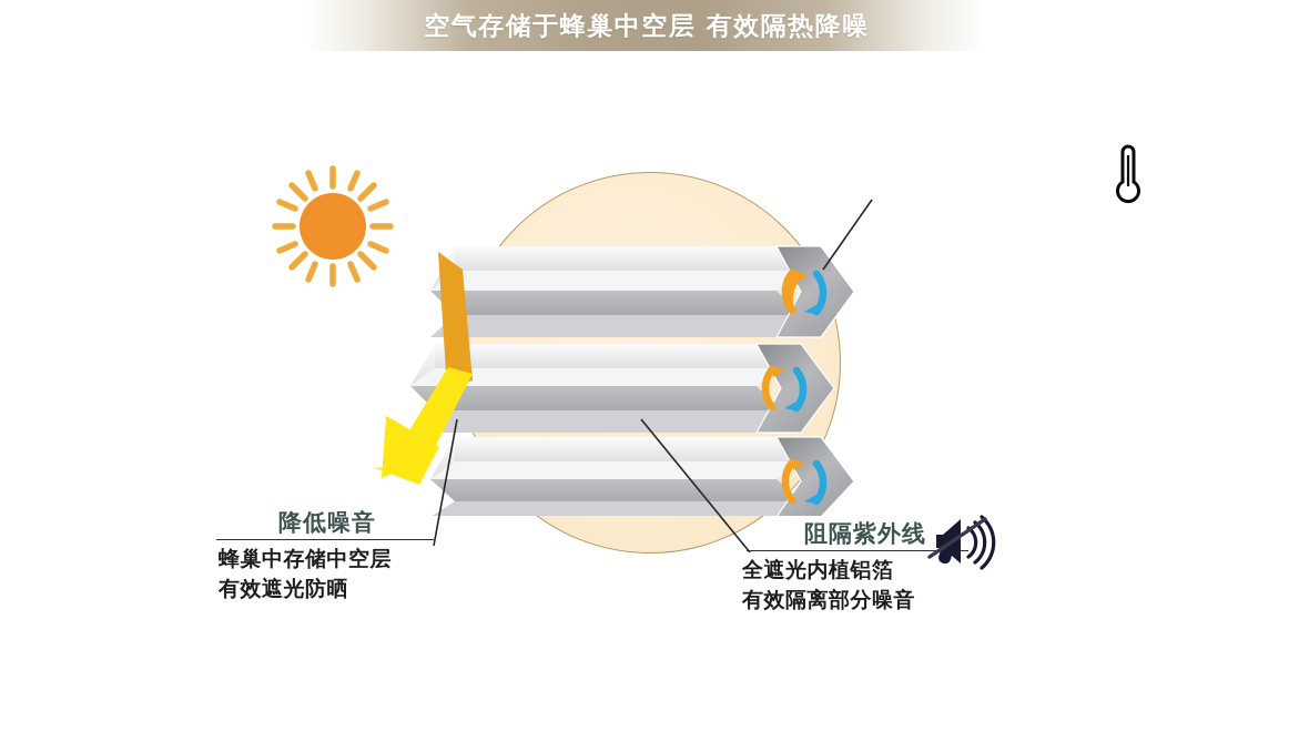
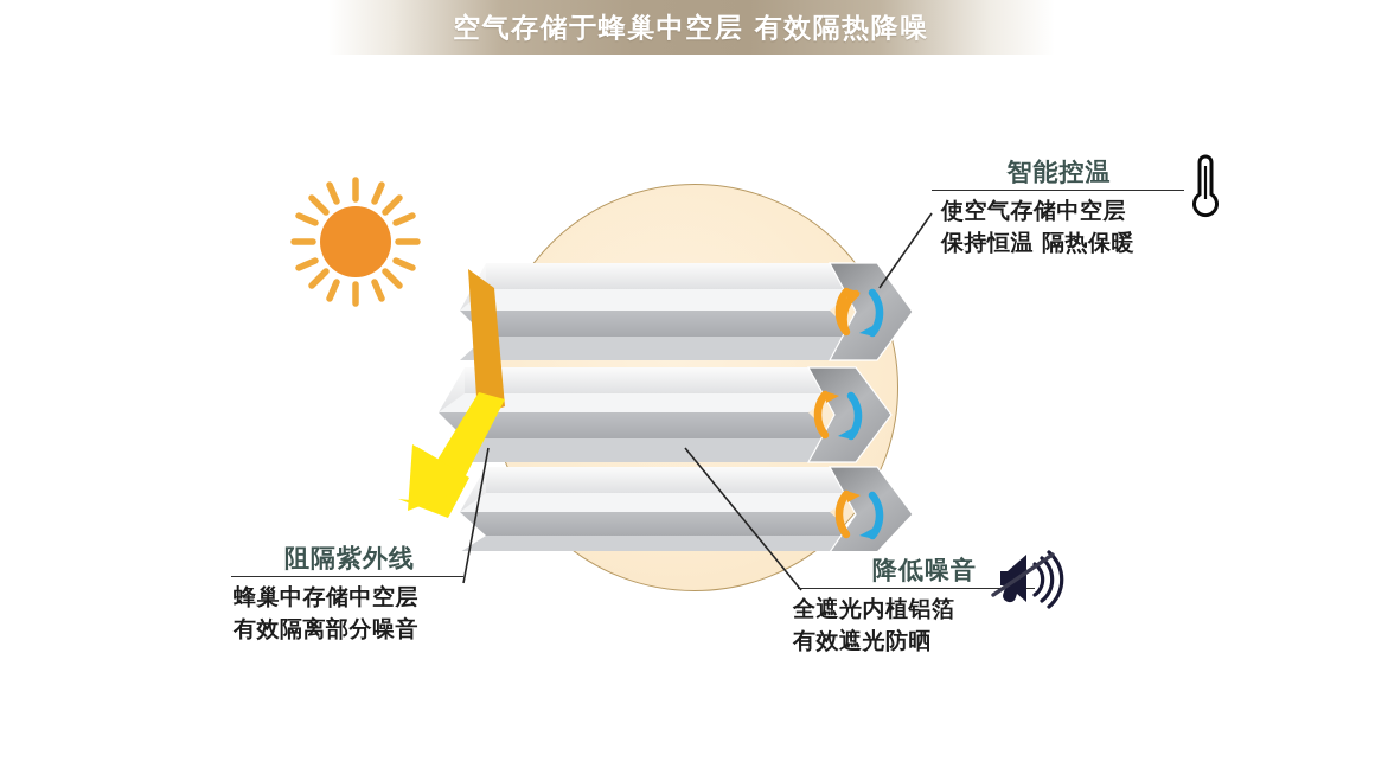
  空气存储于蜂巢中空层 有效隔热降噪
+ 智能控温
+ 使空气存储中空层
+ 保持恒温 隔热保暖
- 阻隔紫外线
+ 降低噪音
  全遮光内植铝箔
- 有效隔离部分噪音
+ 有效遮光防晒
- 降低噪音
+ 阻隔紫外线
  蜂巢中存储中空层
- 有效遮光防晒
+ 有效隔离部分噪音
